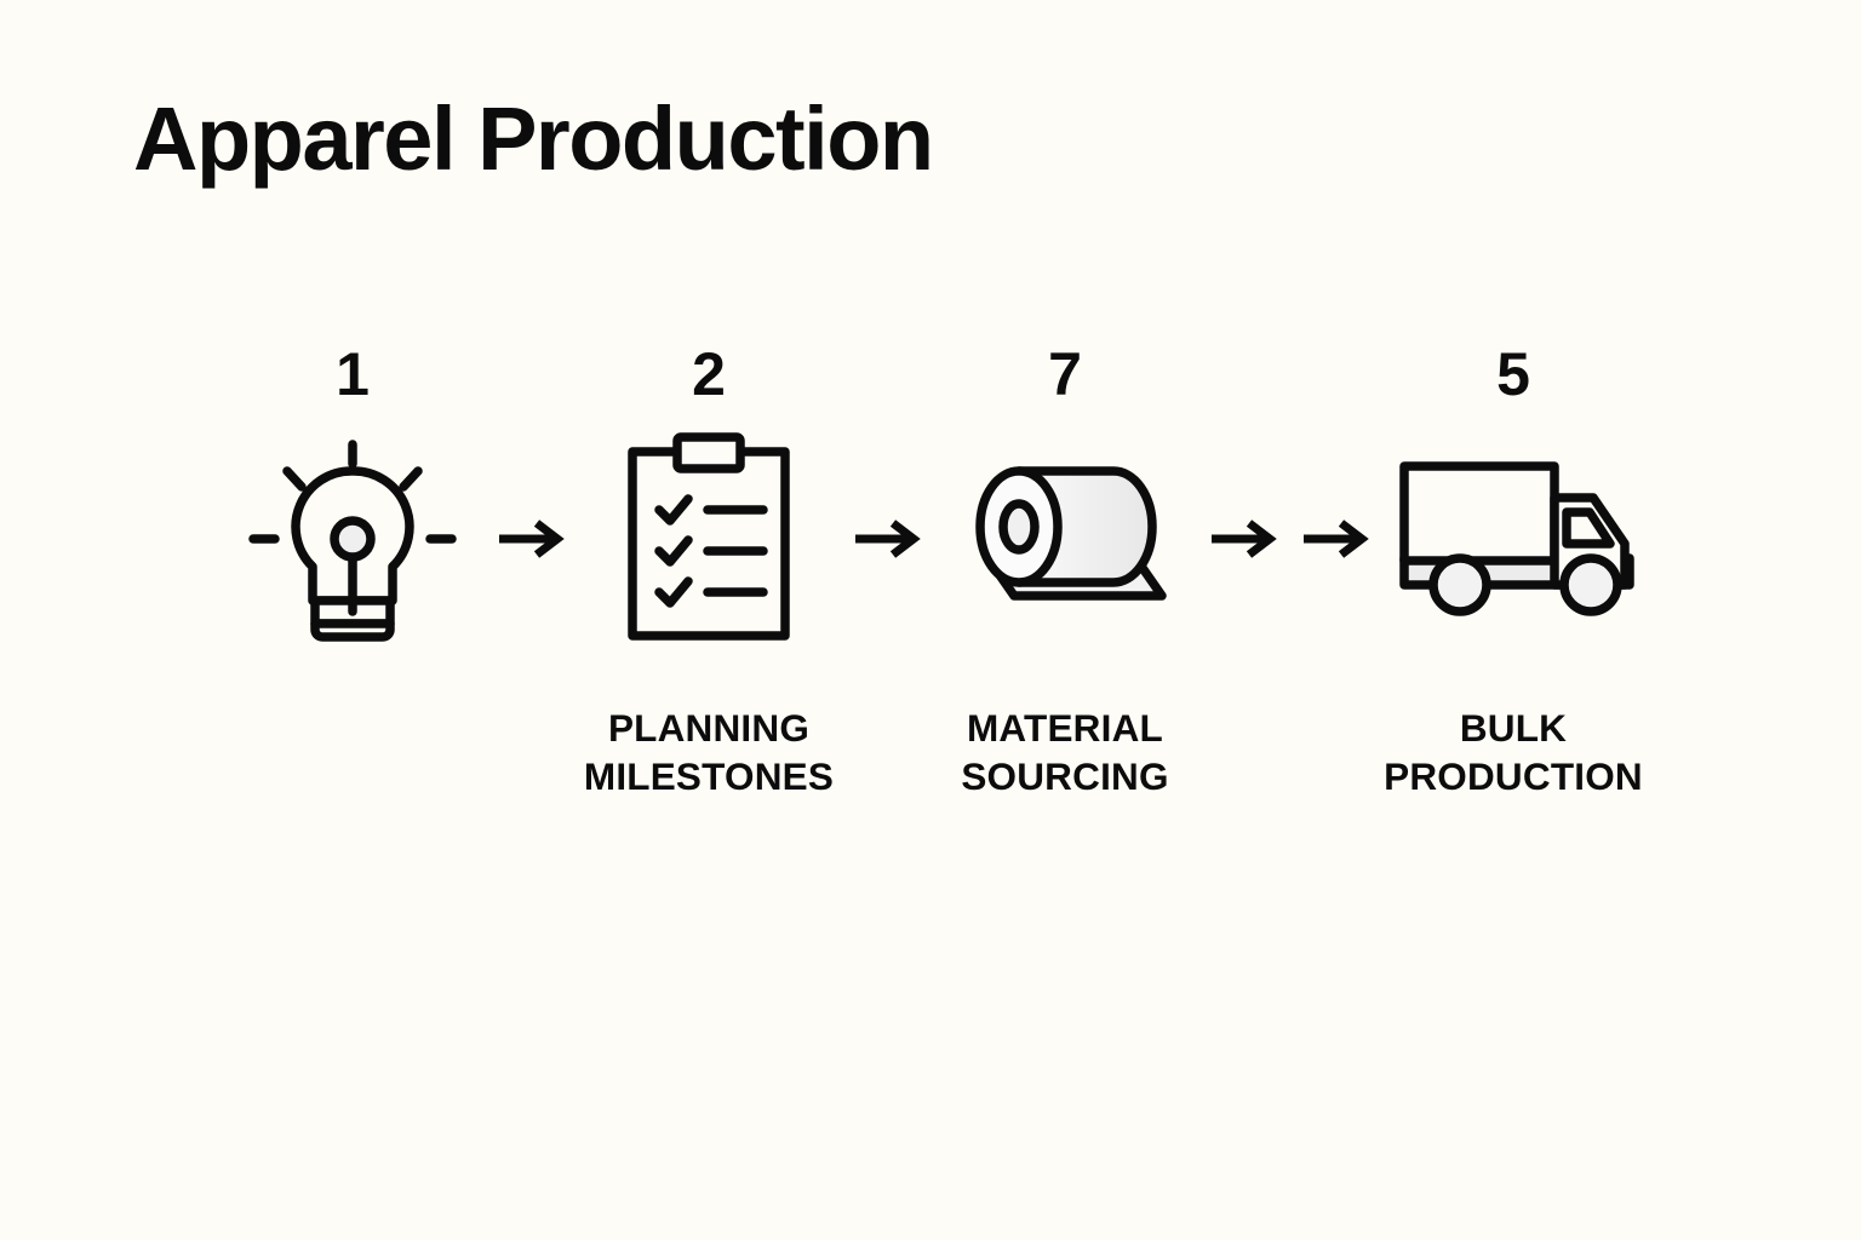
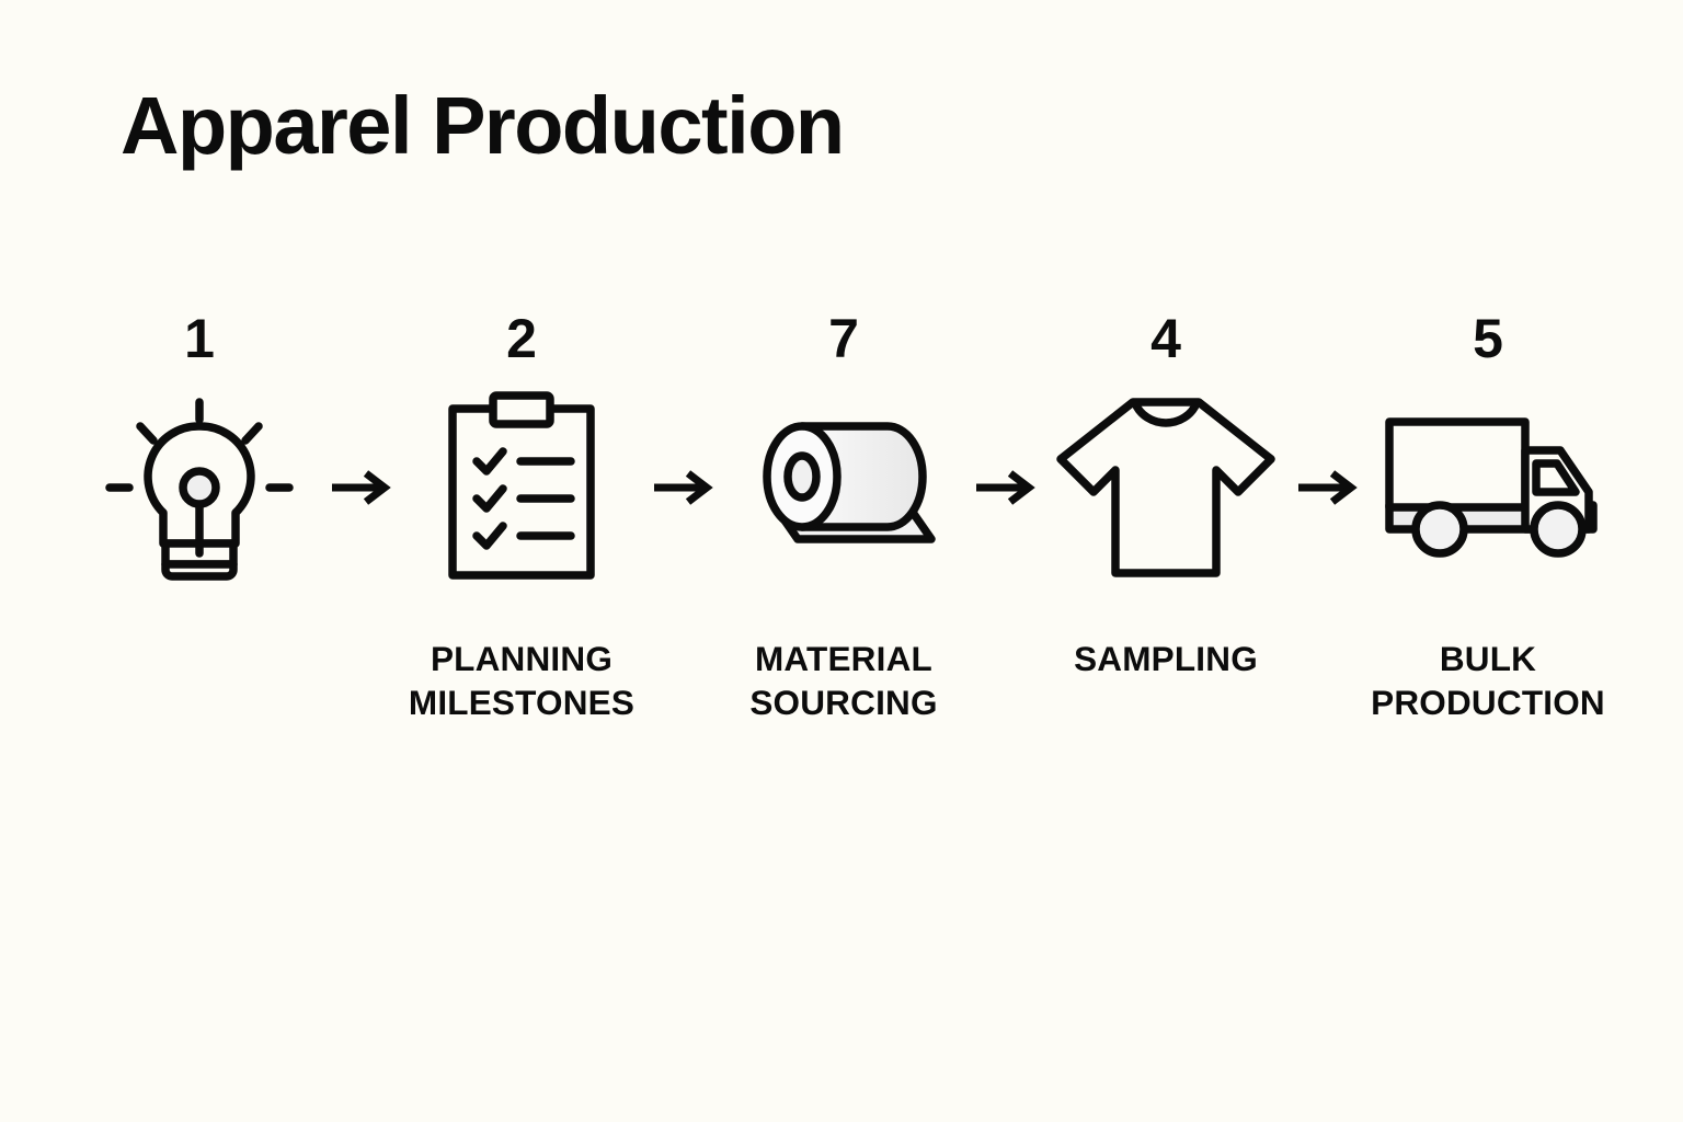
  Apparel Production
  1
  2
  PLANNING
  MILESTONES
  7
  MATERIAL
  SOURCING
+ 4
+ SAMPLING
  5
  BULK
  PRODUCTION
